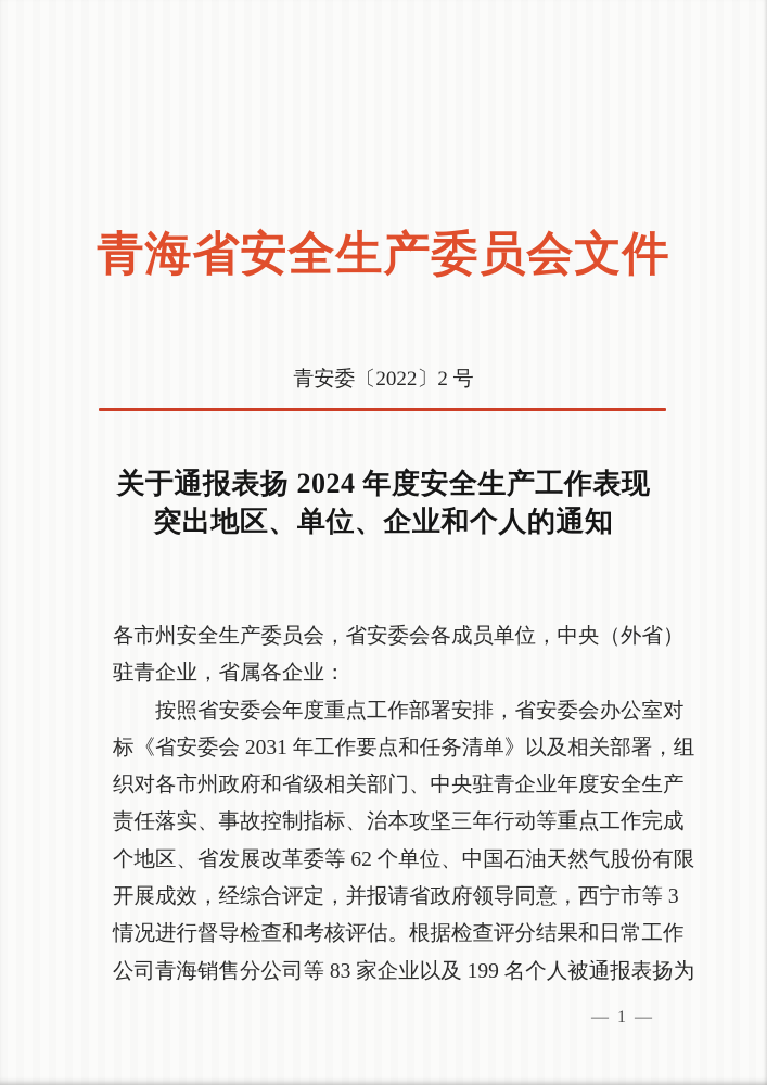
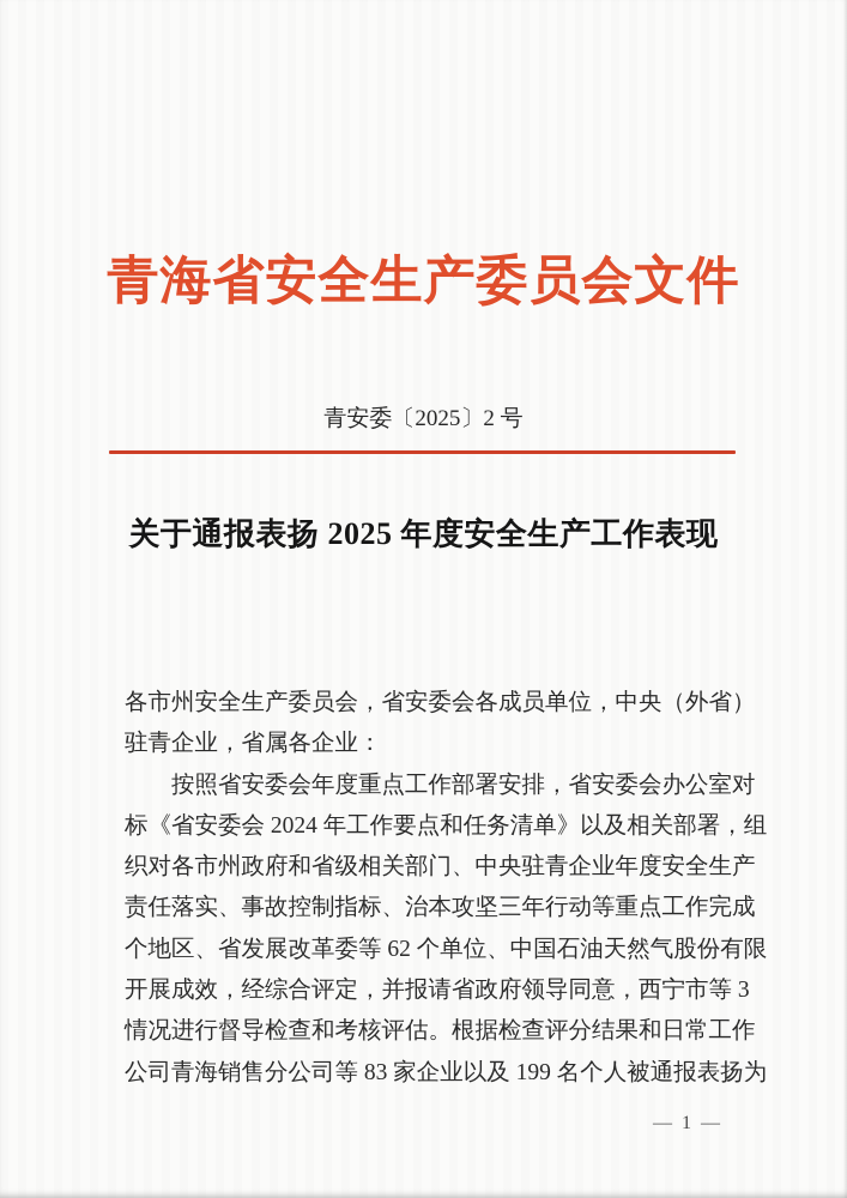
  青海省安全生产委员会文件
- 青安委〔2022〕2 号
+ 青安委〔2025〕2 号
- 关于通报表扬 2024 年度安全生产工作表现
+ 关于通报表扬 2025 年度安全生产工作表现
- 突出地区、单位、企业和个人的通知
  各市州安全生产委员会，省安委会各成员单位，中央（外省）
  驻青企业，省属各企业：
  按照省安委会年度重点工作部署安排，省安委会办公室对
- 标《省安委会 2031 年工作要点和任务清单》以及相关部署，组
+ 标《省安委会 2024 年工作要点和任务清单》以及相关部署，组
  织对各市州政府和省级相关部门、中央驻青企业年度安全生产
  责任落实、事故控制指标、治本攻坚三年行动等重点工作完成
  个地区、省发展改革委等 62 个单位、中国石油天然气股份有限
  开展成效，经综合评定，并报请省政府领导同意，西宁市等 3
  情况进行督导检查和考核评估。根据检查评分结果和日常工作
  公司青海销售分公司等 83 家企业以及 199 名个人被通报表扬为
  — 1 —
